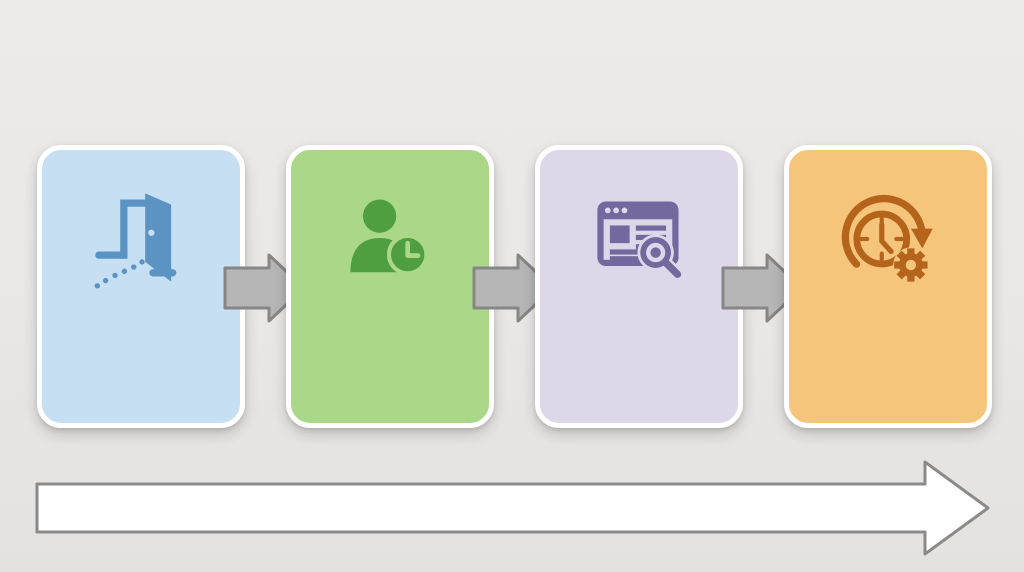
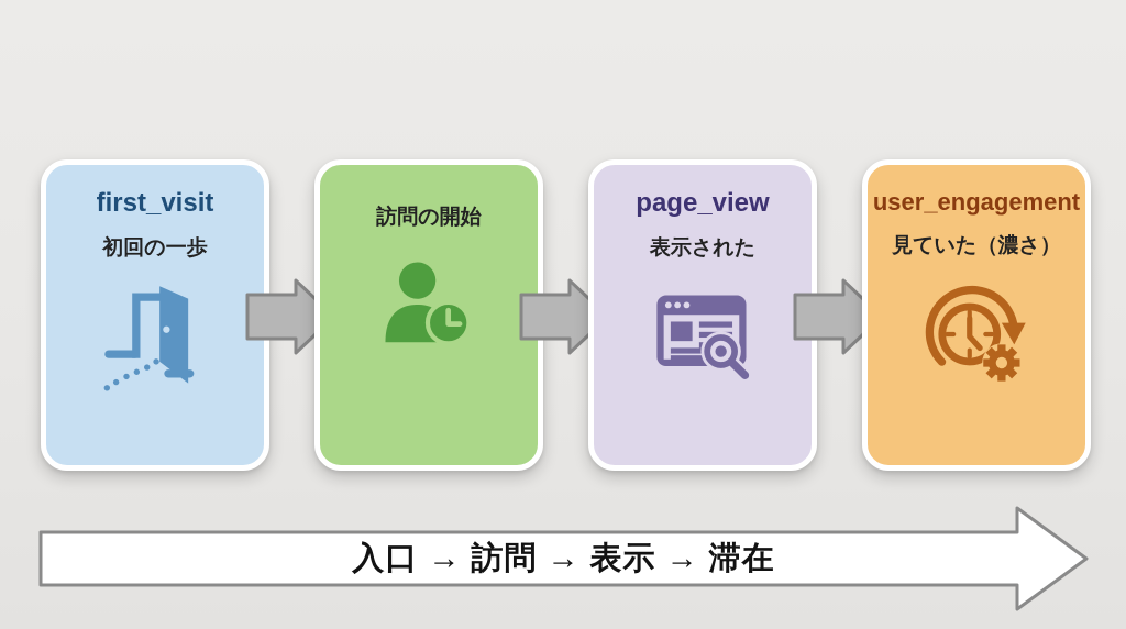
+ first_visit
+ 初回の一歩
+ 訪問の開始
+ page_view
+ 表示された
+ user_engagement
+ 見ていた（濃さ）
+ 入口 → 訪問 → 表示 → 滞在
